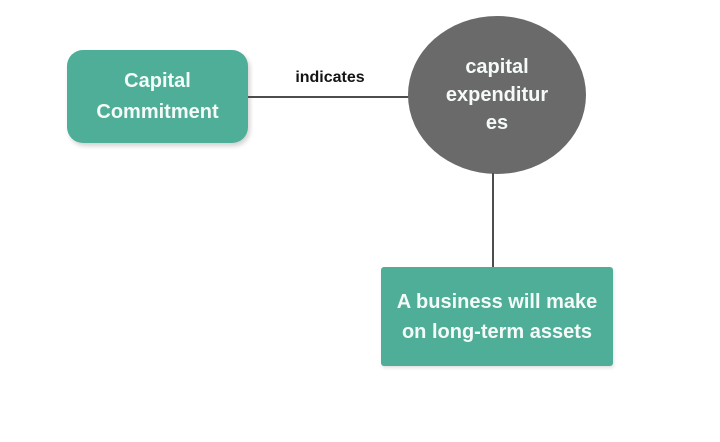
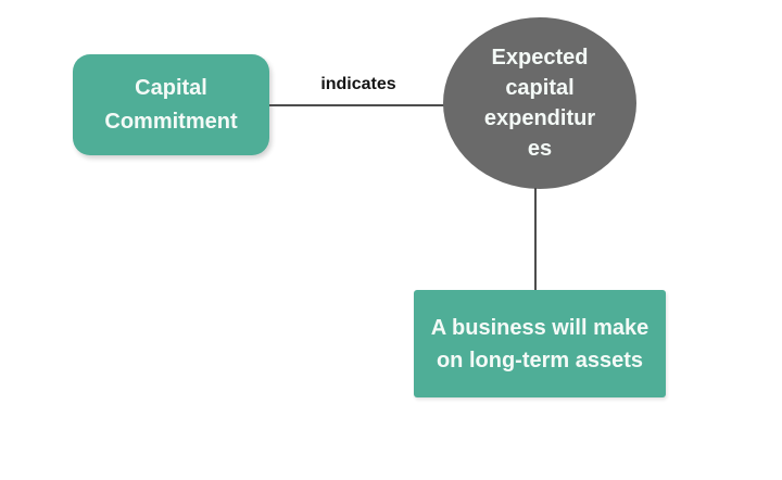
  Capital
  Commitment
  indicates
+ Expected
  capital
  expenditur
  es
  A business will make
  on long-term assets
